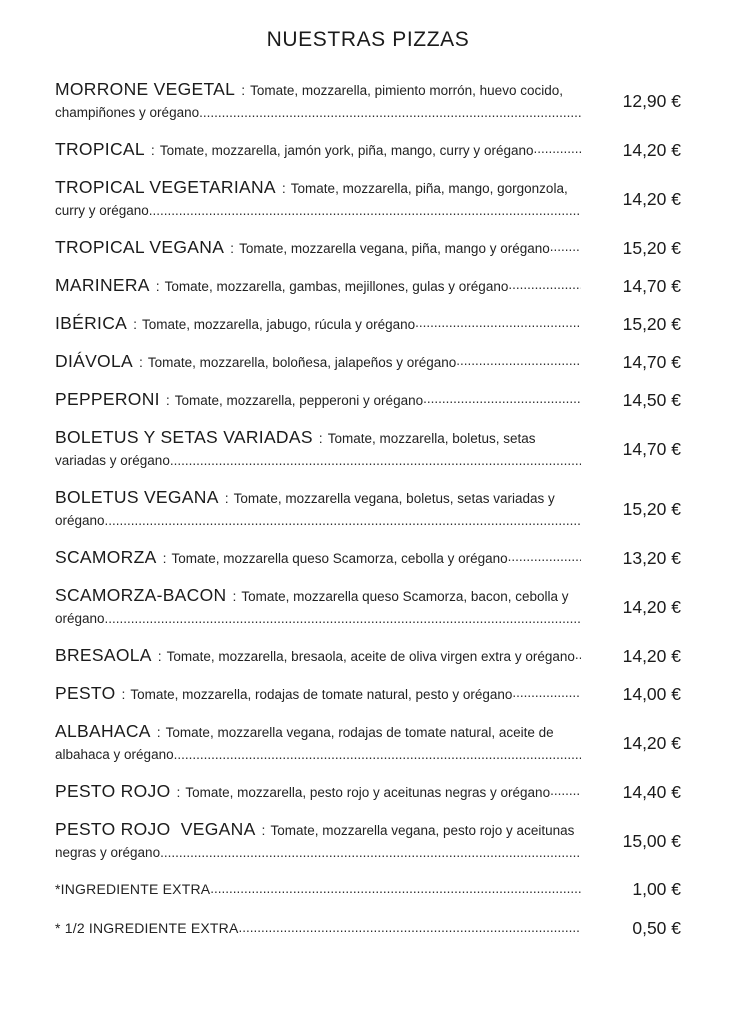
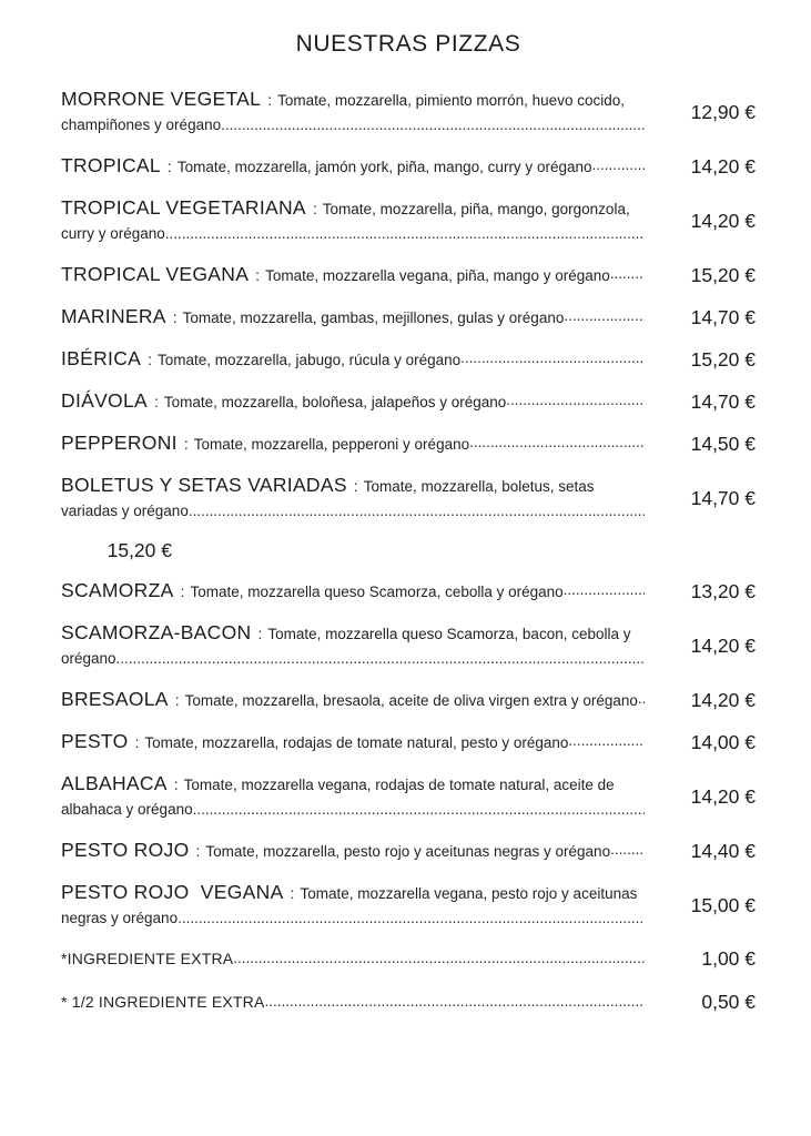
  NUESTRAS PIZZAS
  MORRONE VEGETAL : Tomate, mozzarella, pimiento morrón, huevo cocido, champiñones y orégano
  12,90 €
  TROPICAL : Tomate, mozzarella, jamón york, piña, mango, curry y orégano
  14,20 €
  TROPICAL VEGETARIANA : Tomate, mozzarella, piña, mango, gorgonzola, curry y orégano
  14,20 €
  TROPICAL VEGANA : Tomate, mozzarella vegana, piña, mango y orégano
  15,20 €
  MARINERA : Tomate, mozzarella, gambas, mejillones, gulas y orégano
  14,70 €
  IBÉRICA : Tomate, mozzarella, jabugo, rúcula y orégano
  15,20 €
  DIÁVOLA : Tomate, mozzarella, boloñesa, jalapeños y orégano
  14,70 €
  PEPPERONI : Tomate, mozzarella, pepperoni y orégano
  14,50 €
  BOLETUS Y SETAS VARIADAS : Tomate, mozzarella, boletus, setas variadas y orégano
  14,70 €
- BOLETUS VEGANA : Tomate, mozzarella vegana, boletus, setas variadas y orégano
  15,20 €
  SCAMORZA : Tomate, mozzarella queso Scamorza, cebolla y orégano
  13,20 €
  SCAMORZA-BACON : Tomate, mozzarella queso Scamorza, bacon, cebolla y orégano
  14,20 €
  BRESAOLA : Tomate, mozzarella, bresaola, aceite de oliva virgen extra y orégano
  14,20 €
  PESTO : Tomate, mozzarella, rodajas de tomate natural, pesto y orégano
  14,00 €
  ALBAHACA : Tomate, mozzarella vegana, rodajas de tomate natural, aceite de albahaca y orégano
  14,20 €
  PESTO ROJO : Tomate, mozzarella, pesto rojo y aceitunas negras y orégano
  14,40 €
  PESTO ROJO VEGANA : Tomate, mozzarella vegana, pesto rojo y aceitunas negras y orégano
  15,00 €
  *INGREDIENTE EXTRA
  1,00 €
  * 1/2 INGREDIENTE EXTRA
  0,50 €
